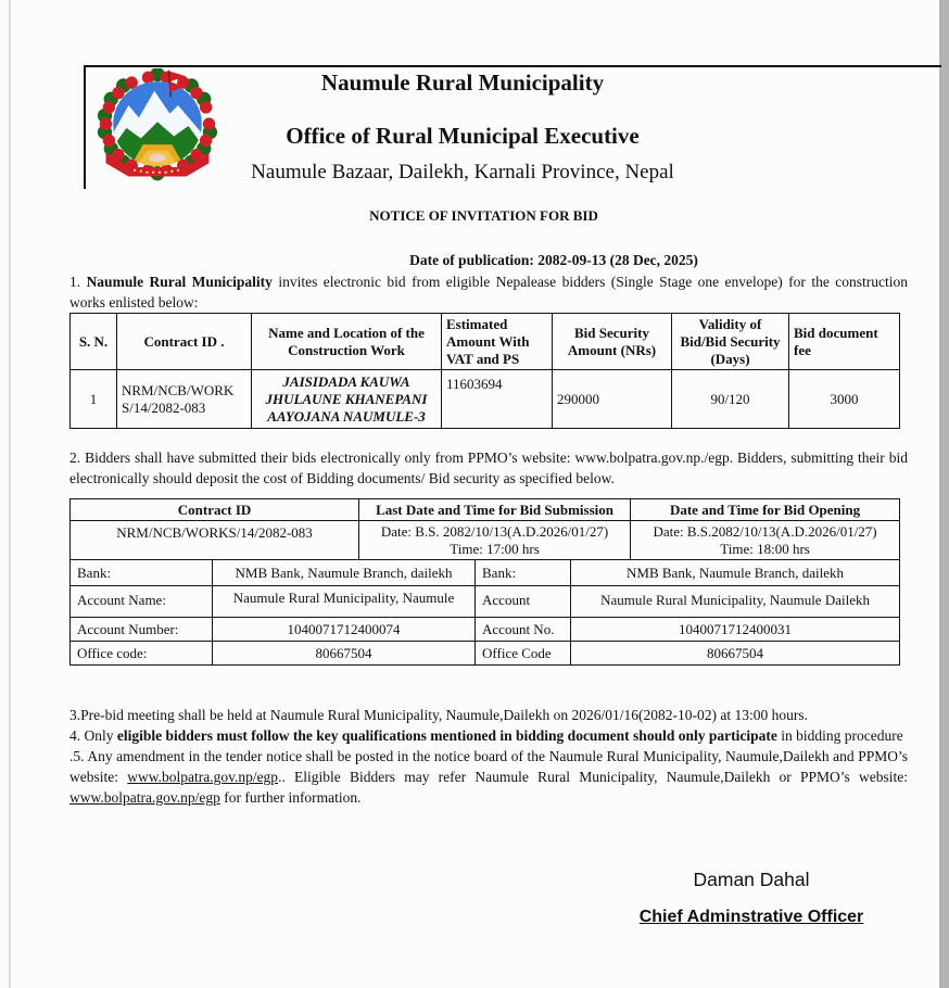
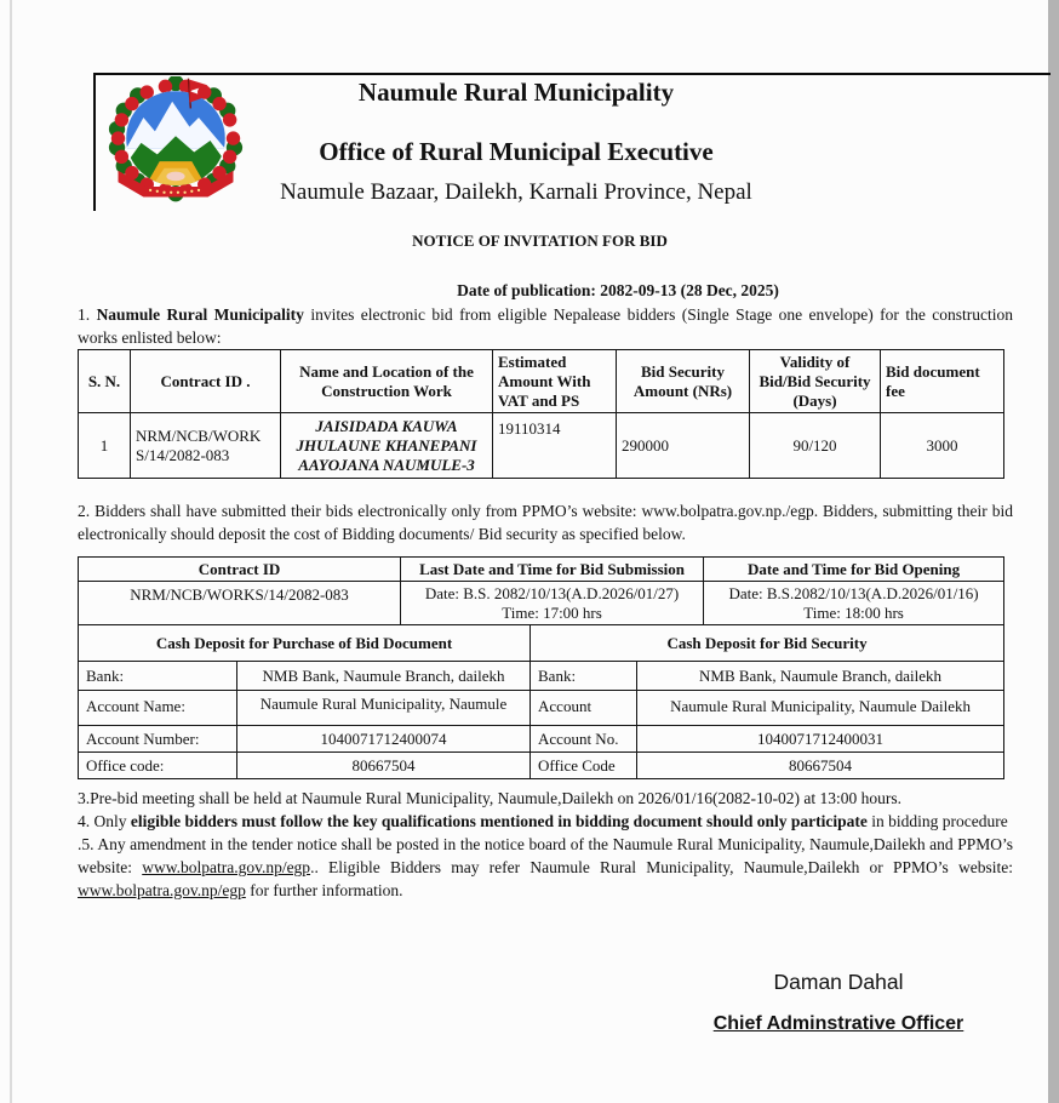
  Naumule Rural Municipality
  Office of Rural Municipal Executive
  Naumule Bazaar, Dailekh, Karnali Province, Nepal
  NOTICE OF INVITATION FOR BID
  Date of publication: 2082-09-13 (28 Dec, 2025)
  1. Naumule Rural Municipality invites electronic bid from eligible Nepalease bidders (Single Stage one envelope) for the construction works enlisted below:
  S. N.	Contract ID .	Name and Location of the Construction Work	Estimated Amount With VAT and PS	Bid Security Amount (NRs)	Validity of Bid/Bid Security (Days)	Bid document fee
- 1	NRM/NCB/WORK S/14/2082-083	JAISIDADA KAUWA JHULAUNE KHANEPANI AAYOJANA NAUMULE-3	11603694	290000	90/120	3000
+ 1	NRM/NCB/WORK S/14/2082-083	JAISIDADA KAUWA JHULAUNE KHANEPANI AAYOJANA NAUMULE-3	19110314	290000	90/120	3000
  2. Bidders shall have submitted their bids electronically only from PPMO’s website: www.bolpatra.gov.np./egp. Bidders, submitting their bid electronically should deposit the cost of Bidding documents/ Bid security as specified below.
  Contract ID	Last Date and Time for Bid Submission	Date and Time for Bid Opening
- NRM/NCB/WORKS/14/2082-083	Date: B.S. 2082/10/13(A.D.2026/01/27) Time: 17:00 hrs	Date: B.S.2082/10/13(A.D.2026/01/27) Time: 18:00 hrs
+ NRM/NCB/WORKS/14/2082-083	Date: B.S. 2082/10/13(A.D.2026/01/27) Time: 17:00 hrs	Date: B.S.2082/10/13(A.D.2026/01/16) Time: 18:00 hrs
+ Cash Deposit for Purchase of Bid Document	Cash Deposit for Bid Security
  Bank:	NMB Bank, Naumule Branch, dailekh	Bank:	NMB Bank, Naumule Branch, dailekh
  Account Name:	Naumule Rural Municipality, Naumule	Account	Naumule Rural Municipality, Naumule Dailekh
  Account Number:	1040071712400074	Account No.	1040071712400031
  Office code:	80667504	Office Code	80667504
  3.Pre-bid meeting shall be held at Naumule Rural Municipality, Naumule,Dailekh on 2026/01/16(2082-10-02) at 13:00 hours.
  4. Only eligible bidders must follow the key qualifications mentioned in bidding document should only participate in bidding procedure
  .5. Any amendment in the tender notice shall be posted in the notice board of the Naumule Rural Municipality, Naumule,Dailekh and PPMO’s website: www.bolpatra.gov.np/egp.. Eligible Bidders may refer Naumule Rural Municipality, Naumule,Dailekh or PPMO’s website: www.bolpatra.gov.np/egp for further information.
  Daman Dahal
  Chief Adminstrative Officer
